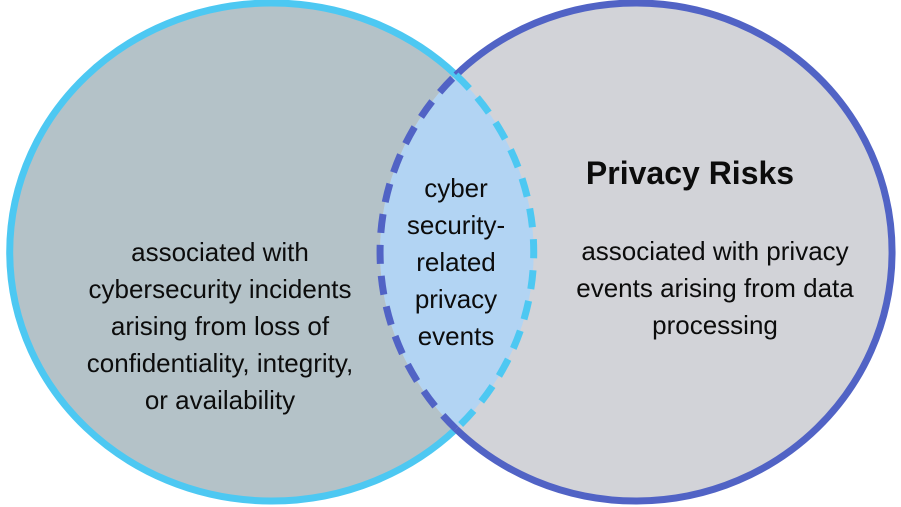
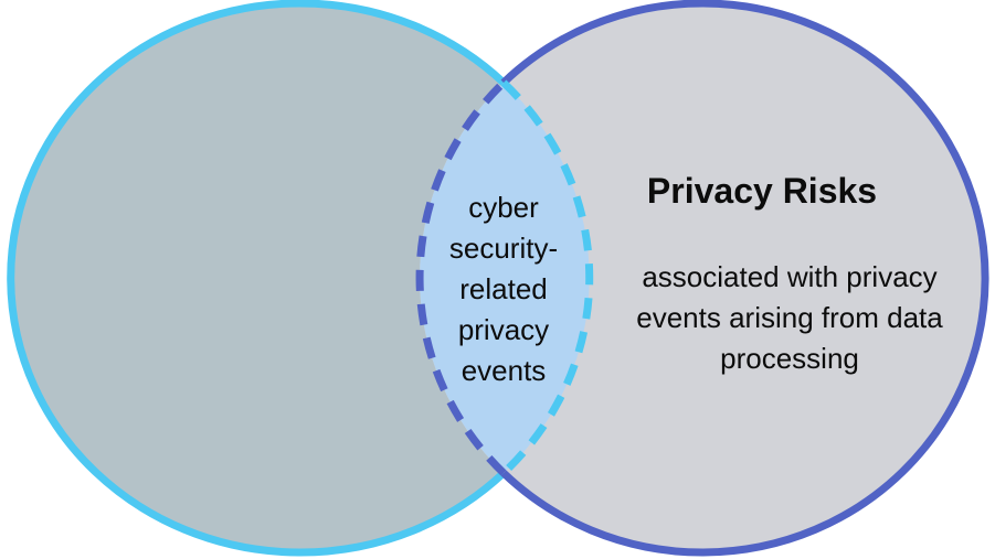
- associated with
- cybersecurity incidents
- arising from loss of
- confidentiality, integrity,
- or availability
  cyber
  security-
  related
  privacy
  events
  Privacy Risks
  associated with privacy
  events arising from data
  processing
